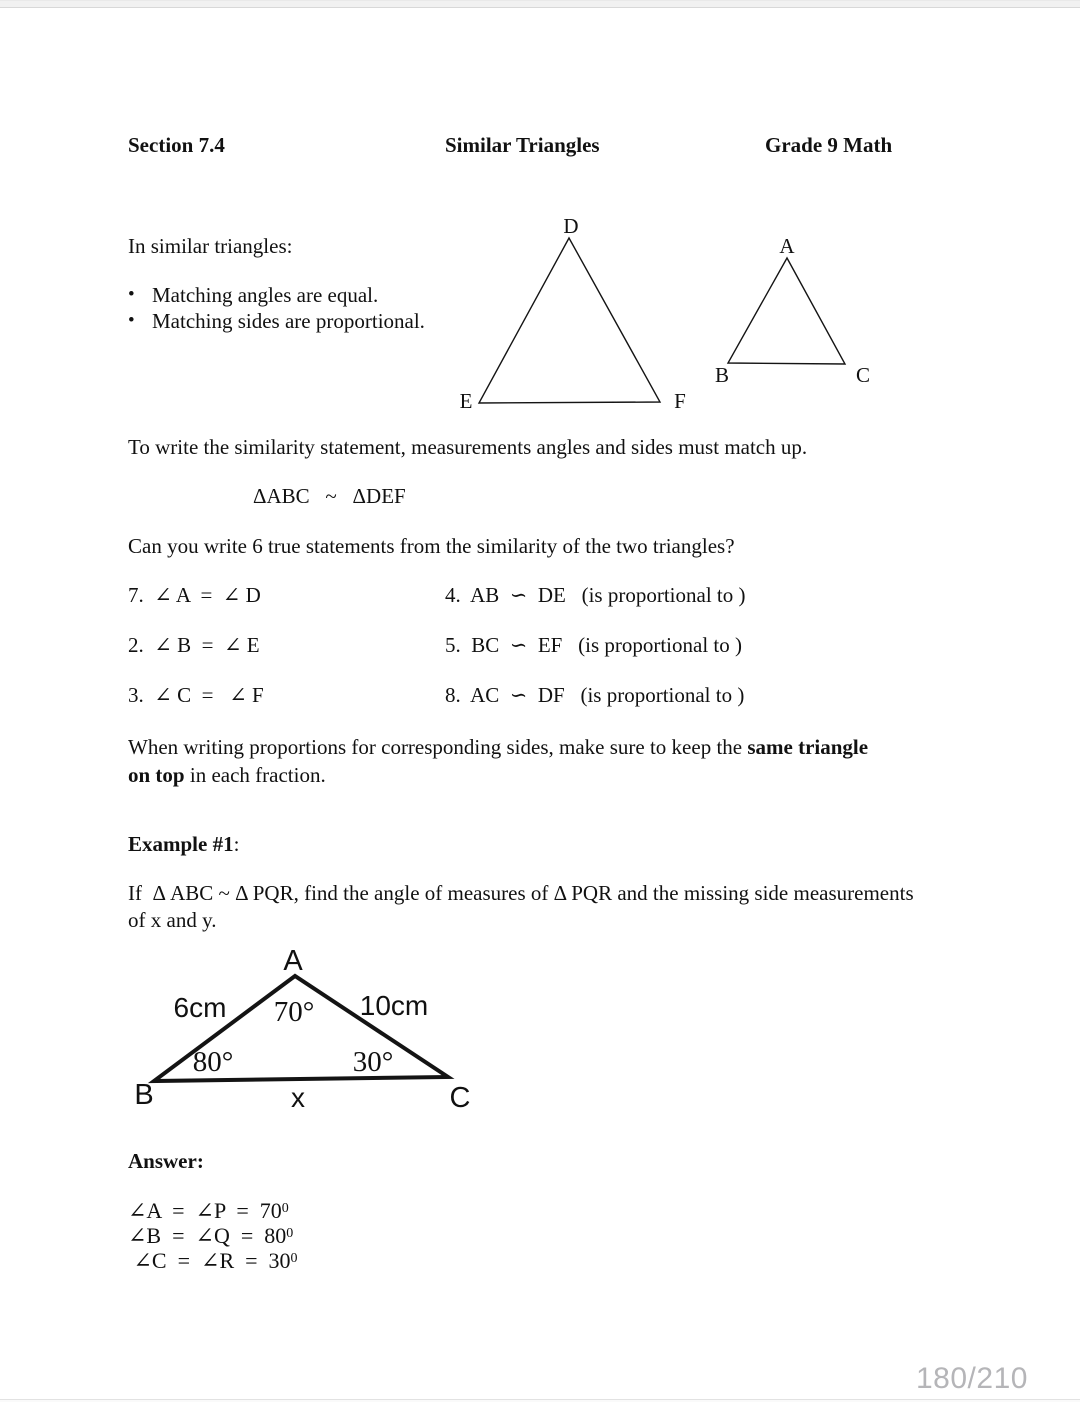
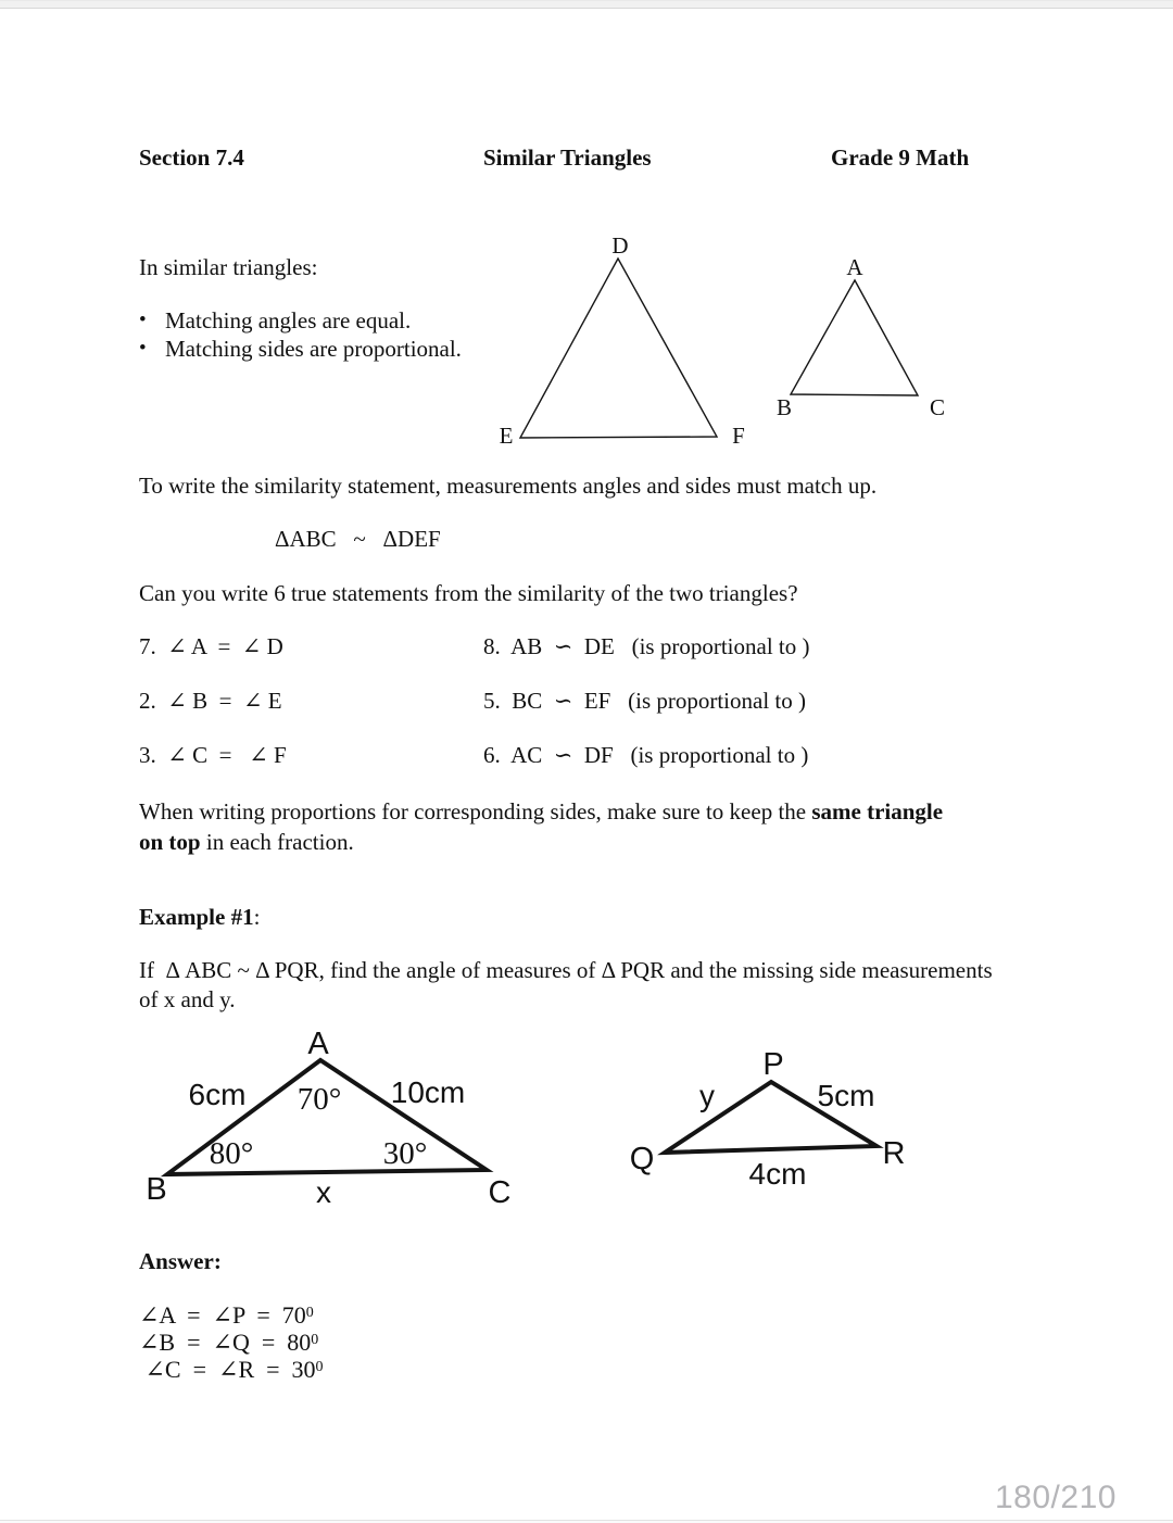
  Section 7.4
  Similar Triangles
  Grade 9 Math
  In similar triangles:
  •
  Matching angles are equal.
  •
  Matching sides are proportional.
  D
  E
  F
  A
  B
  C
  To write the similarity statement, measurements angles and sides must match up.
  ΔABC ~ ΔDEF
  Can you write 6 true statements from the similarity of the two triangles?
  7. ∠ A = ∠ D
- 4. AB ∽ DE (is proportional to )
+ 8. AB ∽ DE (is proportional to )
  2. ∠ B = ∠ E
  5. BC ∽ EF (is proportional to )
  3. ∠ C = ∠ F
- 8. AC ∽ DF (is proportional to )
+ 6. AC ∽ DF (is proportional to )
  When writing proportions for corresponding sides, make sure to keep the same triangle
  on top in each fraction.
  Example #1:
  If Δ ABC ~ Δ PQR, find the angle of measures of Δ PQR and the missing side measurements
  of x and y.
  A
  6cm
  70°
  10cm
  80°
  30°
  B
  C
  x
+ P
+ y
+ 5cm
+ Q
+ R
+ 4cm
  Answer:
  ∠A = ∠P = 700
  ∠B = ∠Q = 800
  ∠C = ∠R = 300
  180/210
